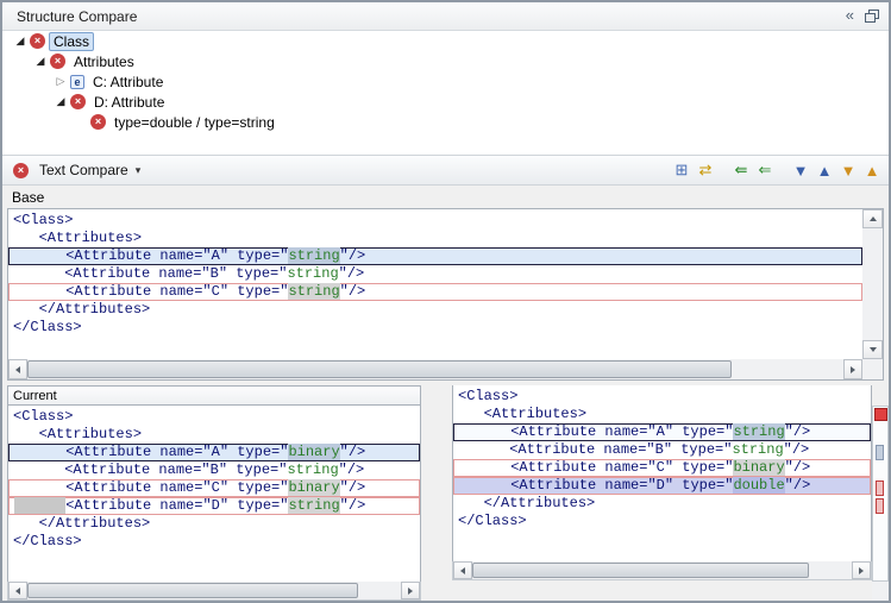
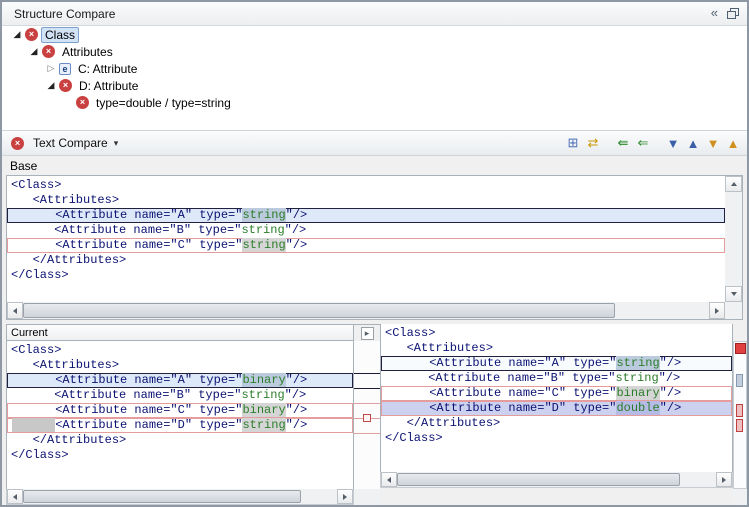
  Structure Compare
  «
  ◢
  ×
  Class
  ◢
  ×
  Attributes
  ▷
  e
  C: Attribute
  ◢
  ×
  D: Attribute
  ×
  type=double / type=string
  ×
  Text Compare
  ▾
  ⊞
  ⇄
  ⇚
  ⇐
  ▼
  ▲
  ▼
  ▲
  Base
  <Class>
  <Attributes>
  <Attribute name="A" type="string"/>
  <Attribute name="B" type="string"/>
  <Attribute name="C" type="string"/>
  </Attributes>
  </Class>
  Current
  <Class>
  <Attributes>
  <Attribute name="A" type="binary"/>
  <Attribute name="B" type="string"/>
  <Attribute name="C" type="binary"/>
  <Attribute name="D" type="string"/>
  </Attributes>
  </Class>
+ ▸
  <Class>
  <Attributes>
  <Attribute name="A" type="string"/>
  <Attribute name="B" type="string"/>
  <Attribute name="C" type="binary"/>
  <Attribute name="D" type="double"/>
  </Attributes>
  </Class>
